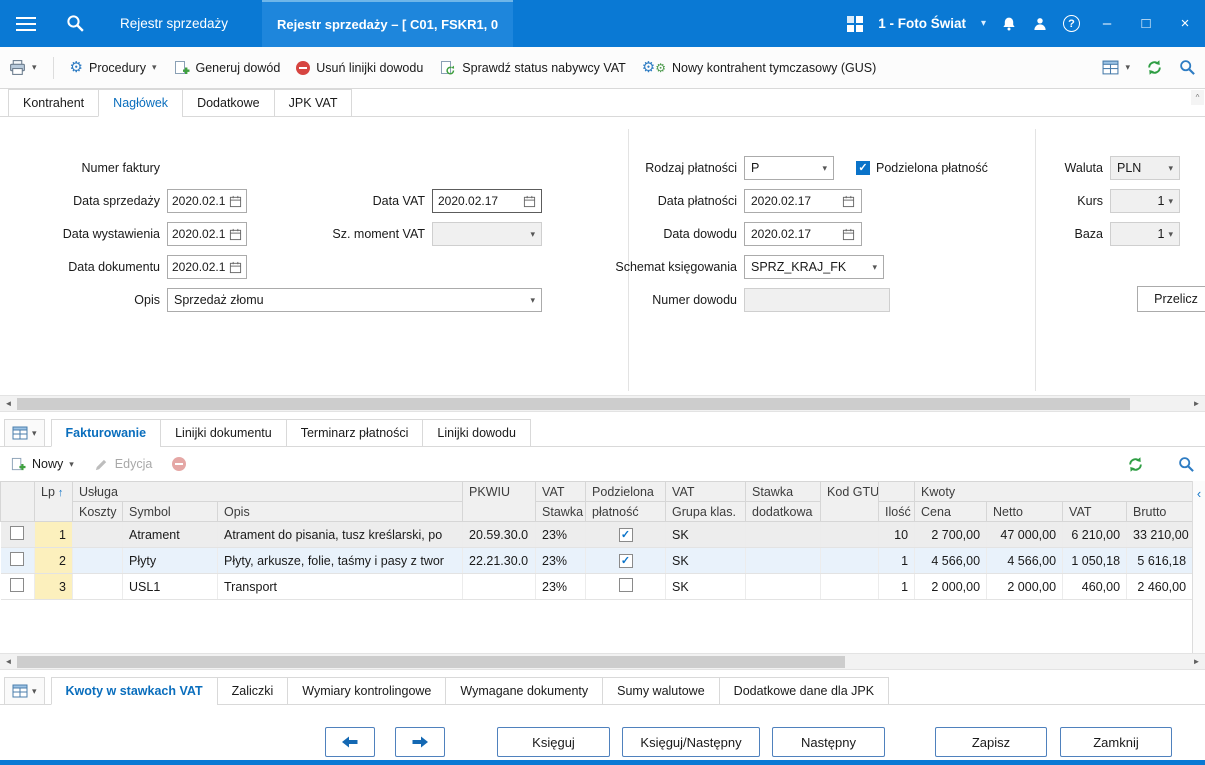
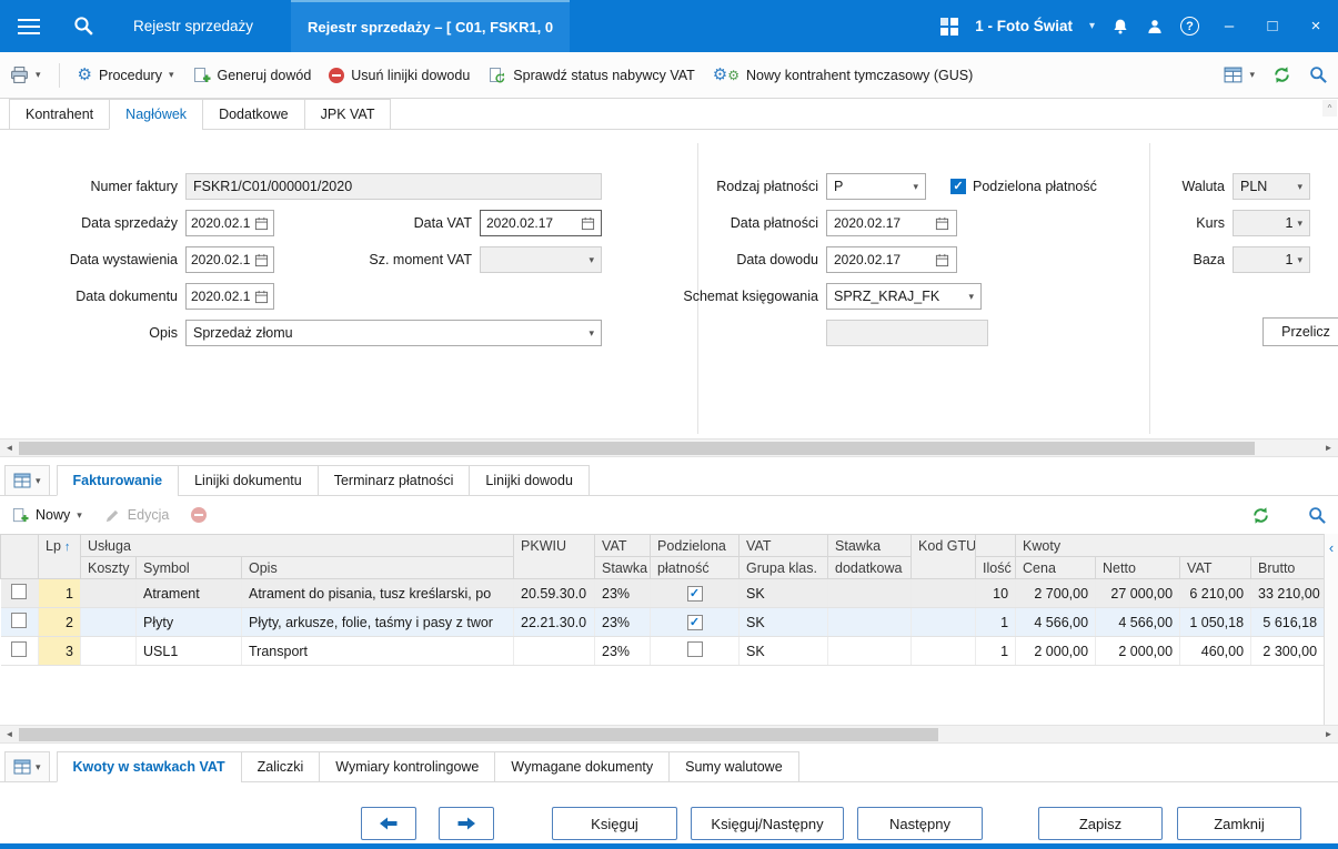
  Rejestr sprzedaży
  Rejestr sprzedaży – [ C01, FSKR1, 0
  1 - Foto Świat
  ▾
  ?
  –
  □
  ×
  ▾
  ⚙
  Procedury
  ▾
  Generuj dowód
  Usuń linijki dowodu
  Sprawdź status nabywcy VAT
  ⚙
  ⚙
  Nowy kontrahent tymczasowy (GUS)
  ▾
  ^
  Kontrahent
  Nagłówek
  Dodatkowe
  JPK VAT
  Numer faktury
+ FSKR1/C01/000001/2020
  Data sprzedaży
  2020.02.1
  Data VAT
  2020.02.17
  Data wystawienia
  2020.02.1
  Sz. moment VAT
  ▾
  Data dokumentu
  2020.02.1
  Opis
  Sprzedaż złomu
  ▾
  Rodzaj płatności
  P
  ▾
  ✓
  Podzielona płatność
  Data płatności
  2020.02.17
  Data dowodu
  2020.02.17
  Schemat księgowania
  SPRZ_KRAJ_FK
  ▾
- Numer dowodu
  Waluta
  PLN
  ▾
  Kurs
  1
  ▾
  Baza
  1
  ▾
  Przelicz
  ◄
  ►
  ▾
  Fakturowanie
  Linijki dokumentu
  Terminarz płatności
  Linijki dowodu
  Nowy
  ▾
  Edycja
  	Lp ↑	Usługa	PKWIU	VAT	Podzielona	VAT	Stawka	Kod GTU		Kwoty
  Koszty	Symbol	Opis	Stawka	płatność	Grupa klas.	dodatkowa	Ilość	Cena	Netto	VAT	Brutto
- 	1		Atrament	Atrament do pisania, tusz kreślarski, po	20.59.30.0	23%	✓	SK			10	2 700,00	47 000,00	6 210,00	33 210,00
+ 	1		Atrament	Atrament do pisania, tusz kreślarski, po	20.59.30.0	23%	✓	SK			10	2 700,00	27 000,00	6 210,00	33 210,00
  	2		Płyty	Płyty, arkusze, folie, taśmy i pasy z twor	22.21.30.0	23%	✓	SK			1	4 566,00	4 566,00	1 050,18	5 616,18
- 	3		USL1	Transport		23%		SK			1	2 000,00	2 000,00	460,00	2 460,00
+ 	3		USL1	Transport		23%		SK			1	2 000,00	2 000,00	460,00	2 300,00
  ‹
  ◄
  ►
  ▾
  Kwoty w stawkach VAT
  Zaliczki
  Wymiary kontrolingowe
  Wymagane dokumenty
  Sumy walutowe
- Dodatkowe dane dla JPK
  Księguj
  Księguj/Następny
  Następny
  Zapisz
  Zamknij
